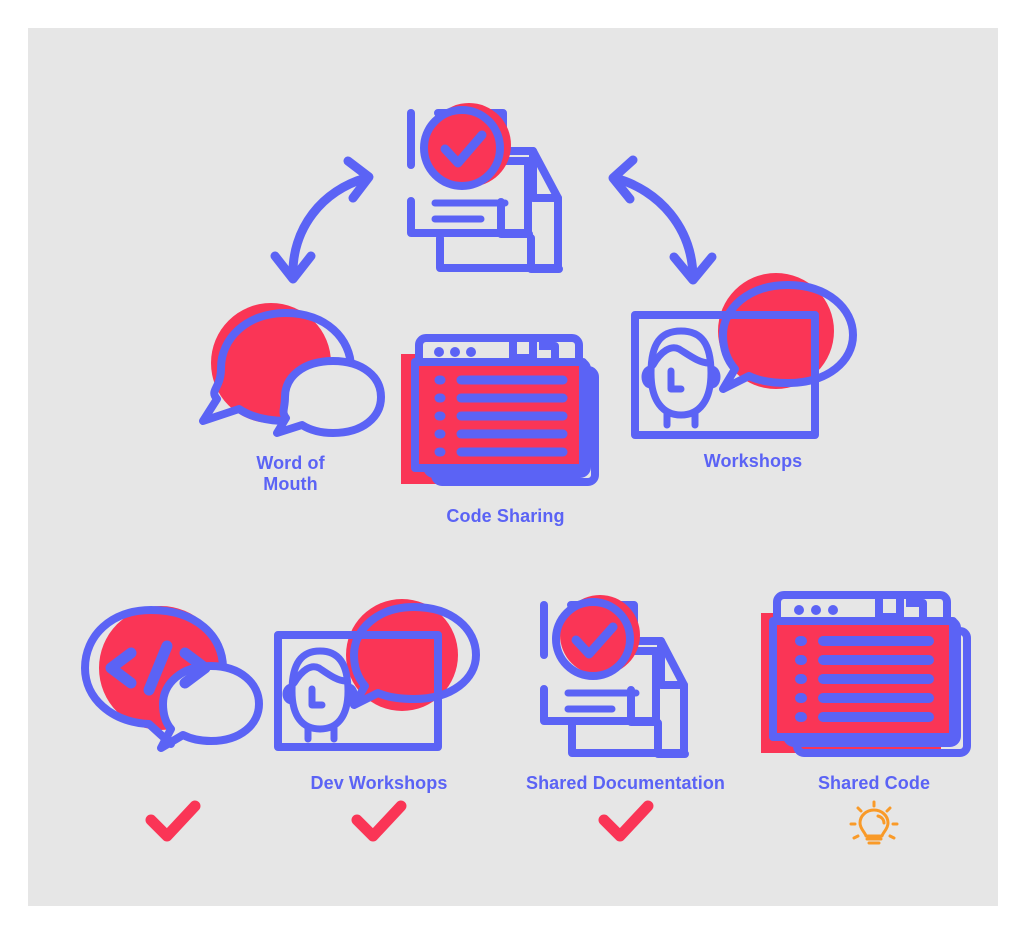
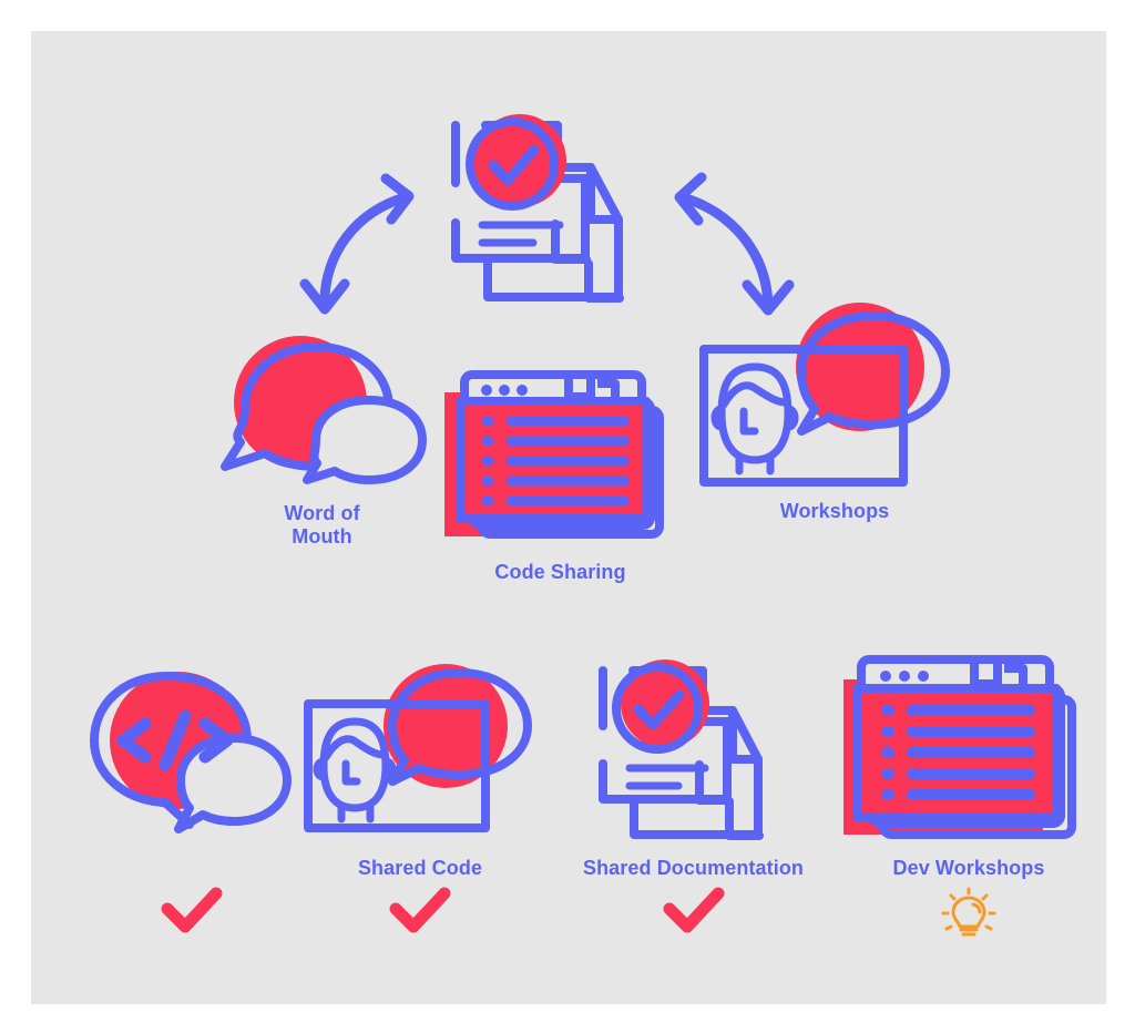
  Word of
  Mouth
  Code Sharing
  Workshops
- Dev Workshops
+ Shared Code
  Shared Documentation
- Shared Code
+ Dev Workshops
